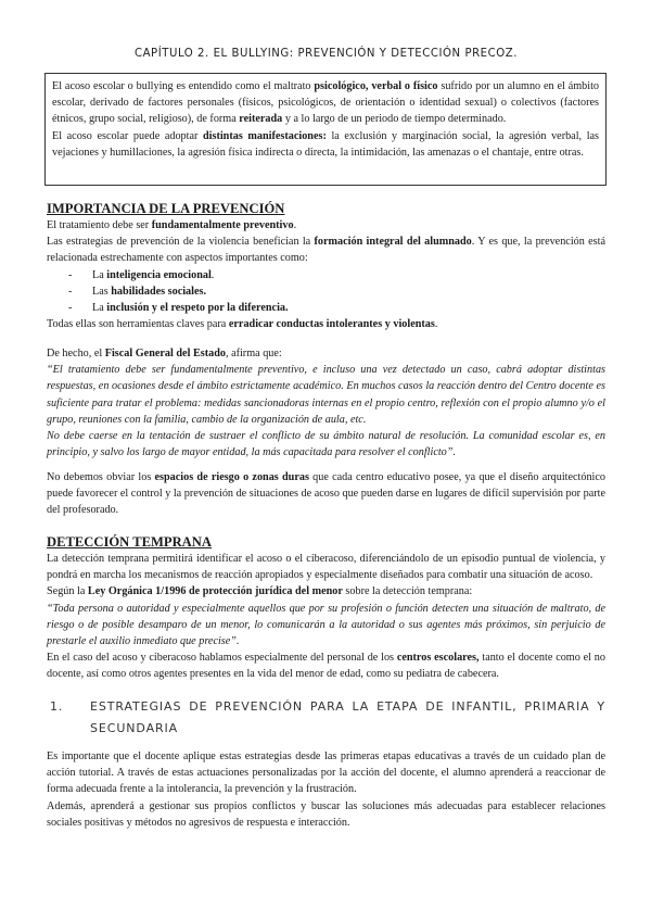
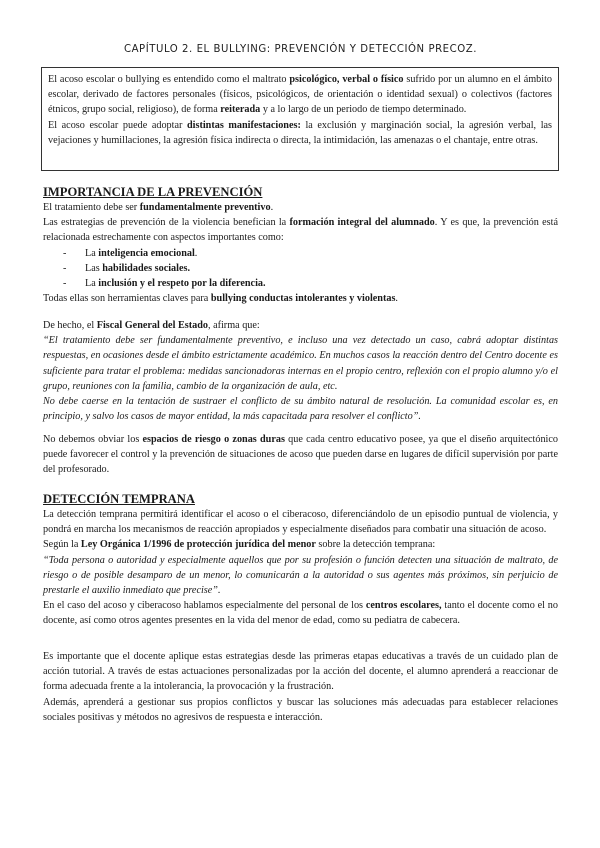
  CAPÍTULO 2. EL BULLYING: PREVENCIÓN Y DETECCIÓN PRECOZ.
  El acoso escolar o bullying es entendido como el maltrato psicológico, verbal o físico sufrido por un alumno en el ámbito escolar, derivado de factores personales (físicos, psicológicos, de orientación o identidad sexual) o colectivos (factores étnicos, grupo social, religioso), de forma reiterada y a lo largo de un periodo de tiempo determinado.
  El acoso escolar puede adoptar distintas manifestaciones: la exclusión y marginación social, la agresión verbal, las vejaciones y humillaciones, la agresión física indirecta o directa, la intimidación, las amenazas o el chantaje, entre otras.
  IMPORTANCIA DE LA PREVENCIÓN
  El tratamiento debe ser fundamentalmente preventivo.
  Las estrategias de prevención de la violencia benefician la formación integral del alumnado. Y es que, la prevención está relacionada estrechamente con aspectos importantes como:
  -
  La inteligencia emocional.
  -
  Las habilidades sociales.
  -
  La inclusión y el respeto por la diferencia.
- Todas ellas son herramientas claves para erradicar conductas intolerantes y violentas.
+ Todas ellas son herramientas claves para bullying conductas intolerantes y violentas.
  De hecho, el Fiscal General del Estado, afirma que:
  “El tratamiento debe ser fundamentalmente preventivo, e incluso una vez detectado un caso, cabrá adoptar distintas respuestas, en ocasiones desde el ámbito estrictamente académico. En muchos casos la reacción dentro del Centro docente es suficiente para tratar el problema: medidas sancionadoras internas en el propio centro, reflexión con el propio alumno y/o el grupo, reuniones con la familia, cambio de la organización de aula, etc.
- No debe caerse en la tentación de sustraer el conflicto de su ámbito natural de resolución. La comunidad escolar es, en principio, y salvo los largo de mayor entidad, la más capacitada para resolver el conflicto”.
+ No debe caerse en la tentación de sustraer el conflicto de su ámbito natural de resolución. La comunidad escolar es, en principio, y salvo los casos de mayor entidad, la más capacitada para resolver el conflicto”.
  No debemos obviar los espacios de riesgo o zonas duras que cada centro educativo posee, ya que el diseño arquitectónico puede favorecer el control y la prevención de situaciones de acoso que pueden darse en lugares de difícil supervisión por parte del profesorado.
  DETECCIÓN TEMPRANA
  La detección temprana permitirá identificar el acoso o el ciberacoso, diferenciándolo de un episodio puntual de violencia, y pondrá en marcha los mecanismos de reacción apropiados y especialmente diseñados para combatir una situación de acoso.
  Según la Ley Orgánica 1/1996 de protección jurídica del menor sobre la detección temprana:
  “Toda persona o autoridad y especialmente aquellos que por su profesión o función detecten una situación de maltrato, de riesgo o de posible desamparo de un menor, lo comunicarán a la autoridad o sus agentes más próximos, sin perjuicio de prestarle el auxilio inmediato que precise”.
  En el caso del acoso y ciberacoso hablamos especialmente del personal de los centros escolares, tanto el docente como el no docente, así como otros agentes presentes en la vida del menor de edad, como su pediatra de cabecera.
- 1.
- ESTRATEGIAS DE PREVENCIÓN PARA LA ETAPA DE INFANTIL, PRIMARIA Y SECUNDARIA
- Es importante que el docente aplique estas estrategias desde las primeras etapas educativas a través de un cuidado plan de acción tutorial. A través de estas actuaciones personalizadas por la acción del docente, el alumno aprenderá a reaccionar de forma adecuada frente a la intolerancia, la prevención y la frustración.
+ Es importante que el docente aplique estas estrategias desde las primeras etapas educativas a través de un cuidado plan de acción tutorial. A través de estas actuaciones personalizadas por la acción del docente, el alumno aprenderá a reaccionar de forma adecuada frente a la intolerancia, la provocación y la frustración.
  Además, aprenderá a gestionar sus propios conflictos y buscar las soluciones más adecuadas para establecer relaciones sociales positivas y métodos no agresivos de respuesta e interacción.
